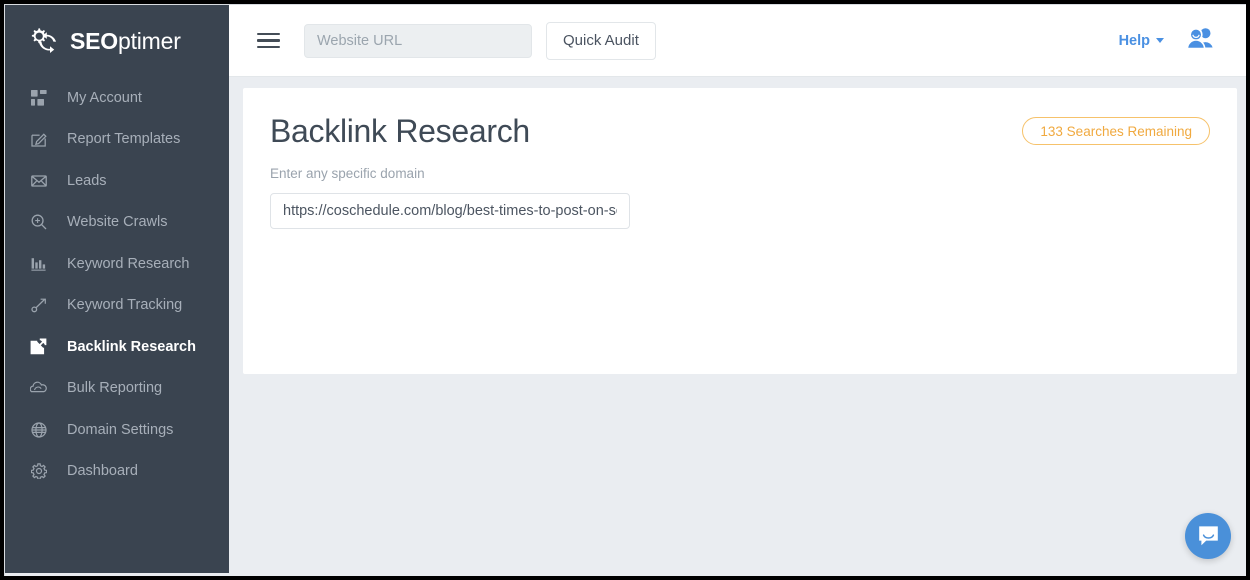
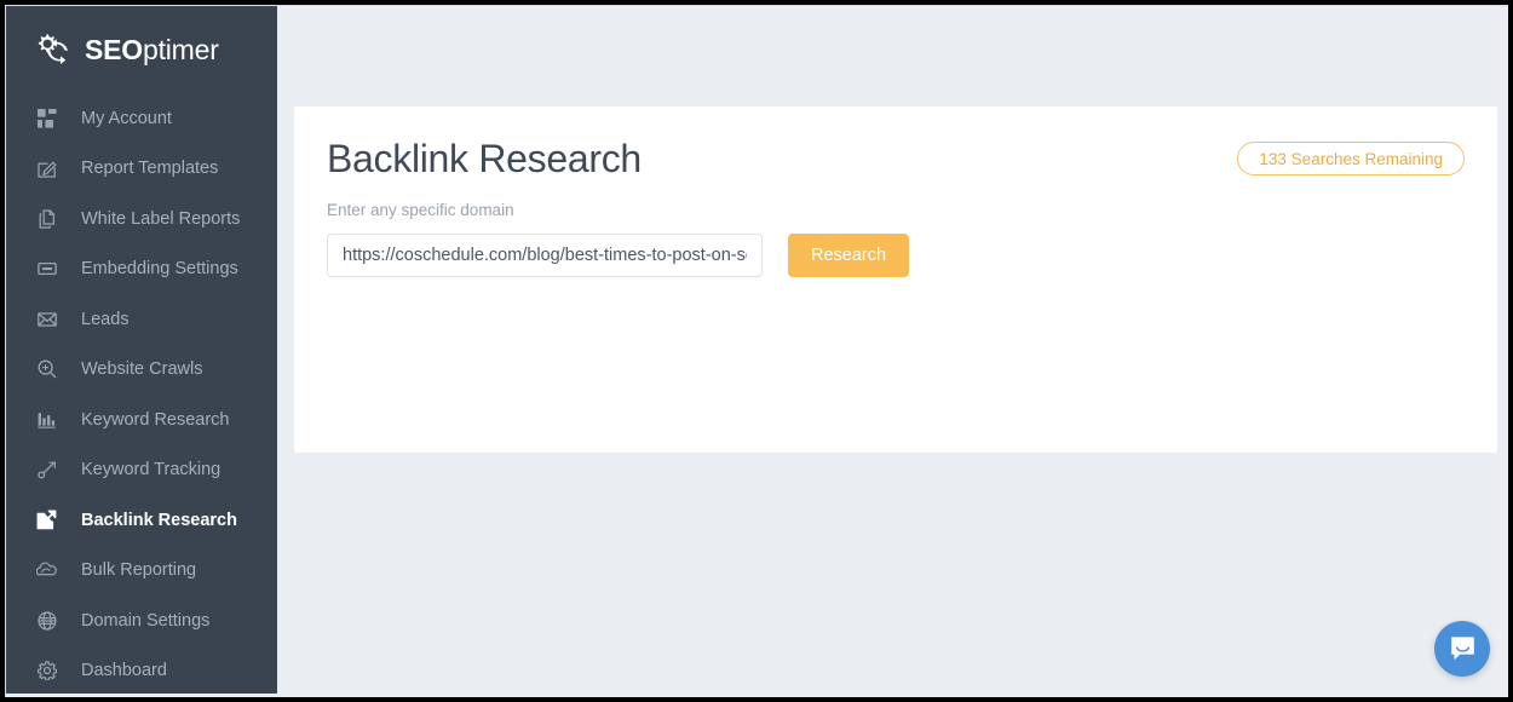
  SEOptimer
  My Account
  Report Templates
+ White Label Reports
+ Embedding Settings
  Leads
  Website Crawls
  Keyword Research
  Keyword Tracking
  Backlink Research
  Bulk Reporting
  Domain Settings
  Dashboard
- Website URL
- Quick Audit
- Help
  Backlink Research
  133 Searches Remaining
  Enter any specific domain
  https://coschedule.com/blog/best-times-to-post-on-s
+ Research
